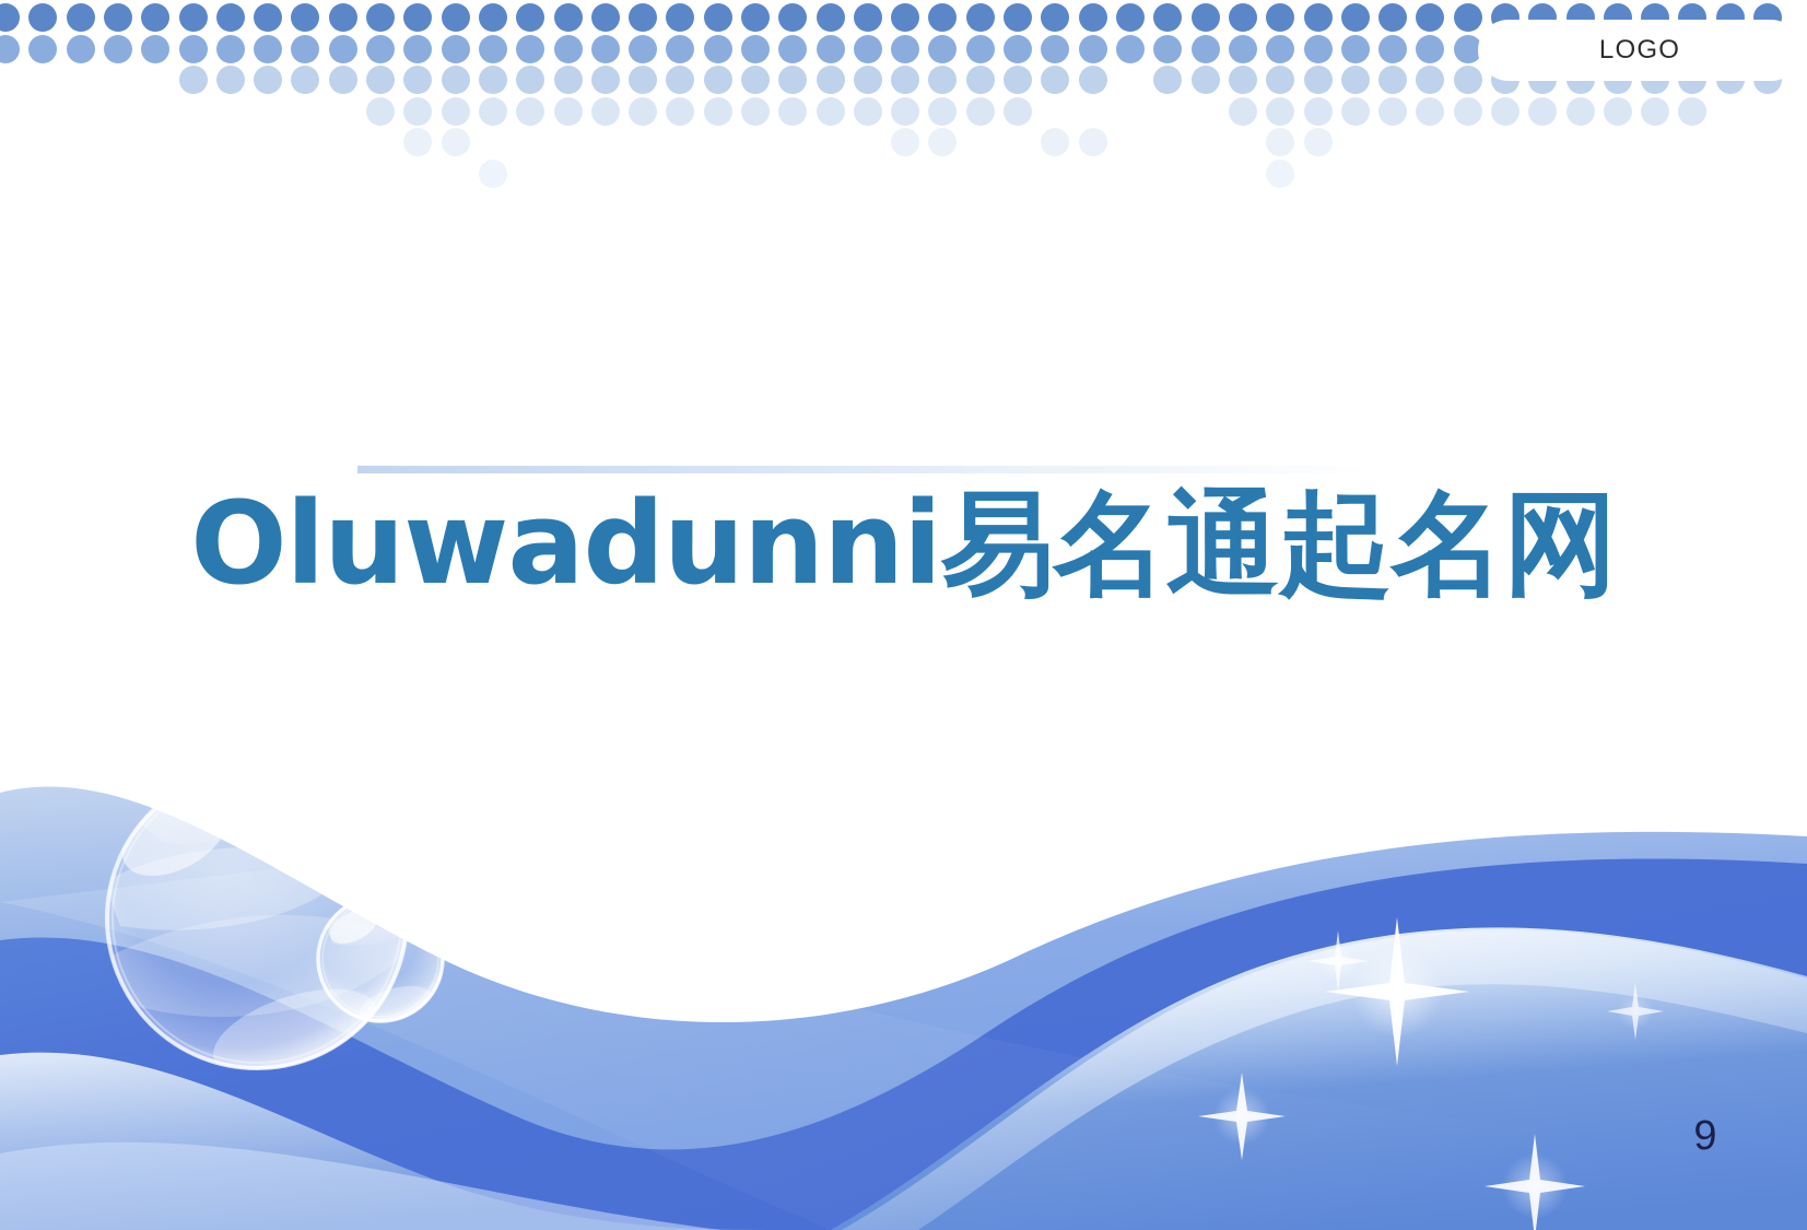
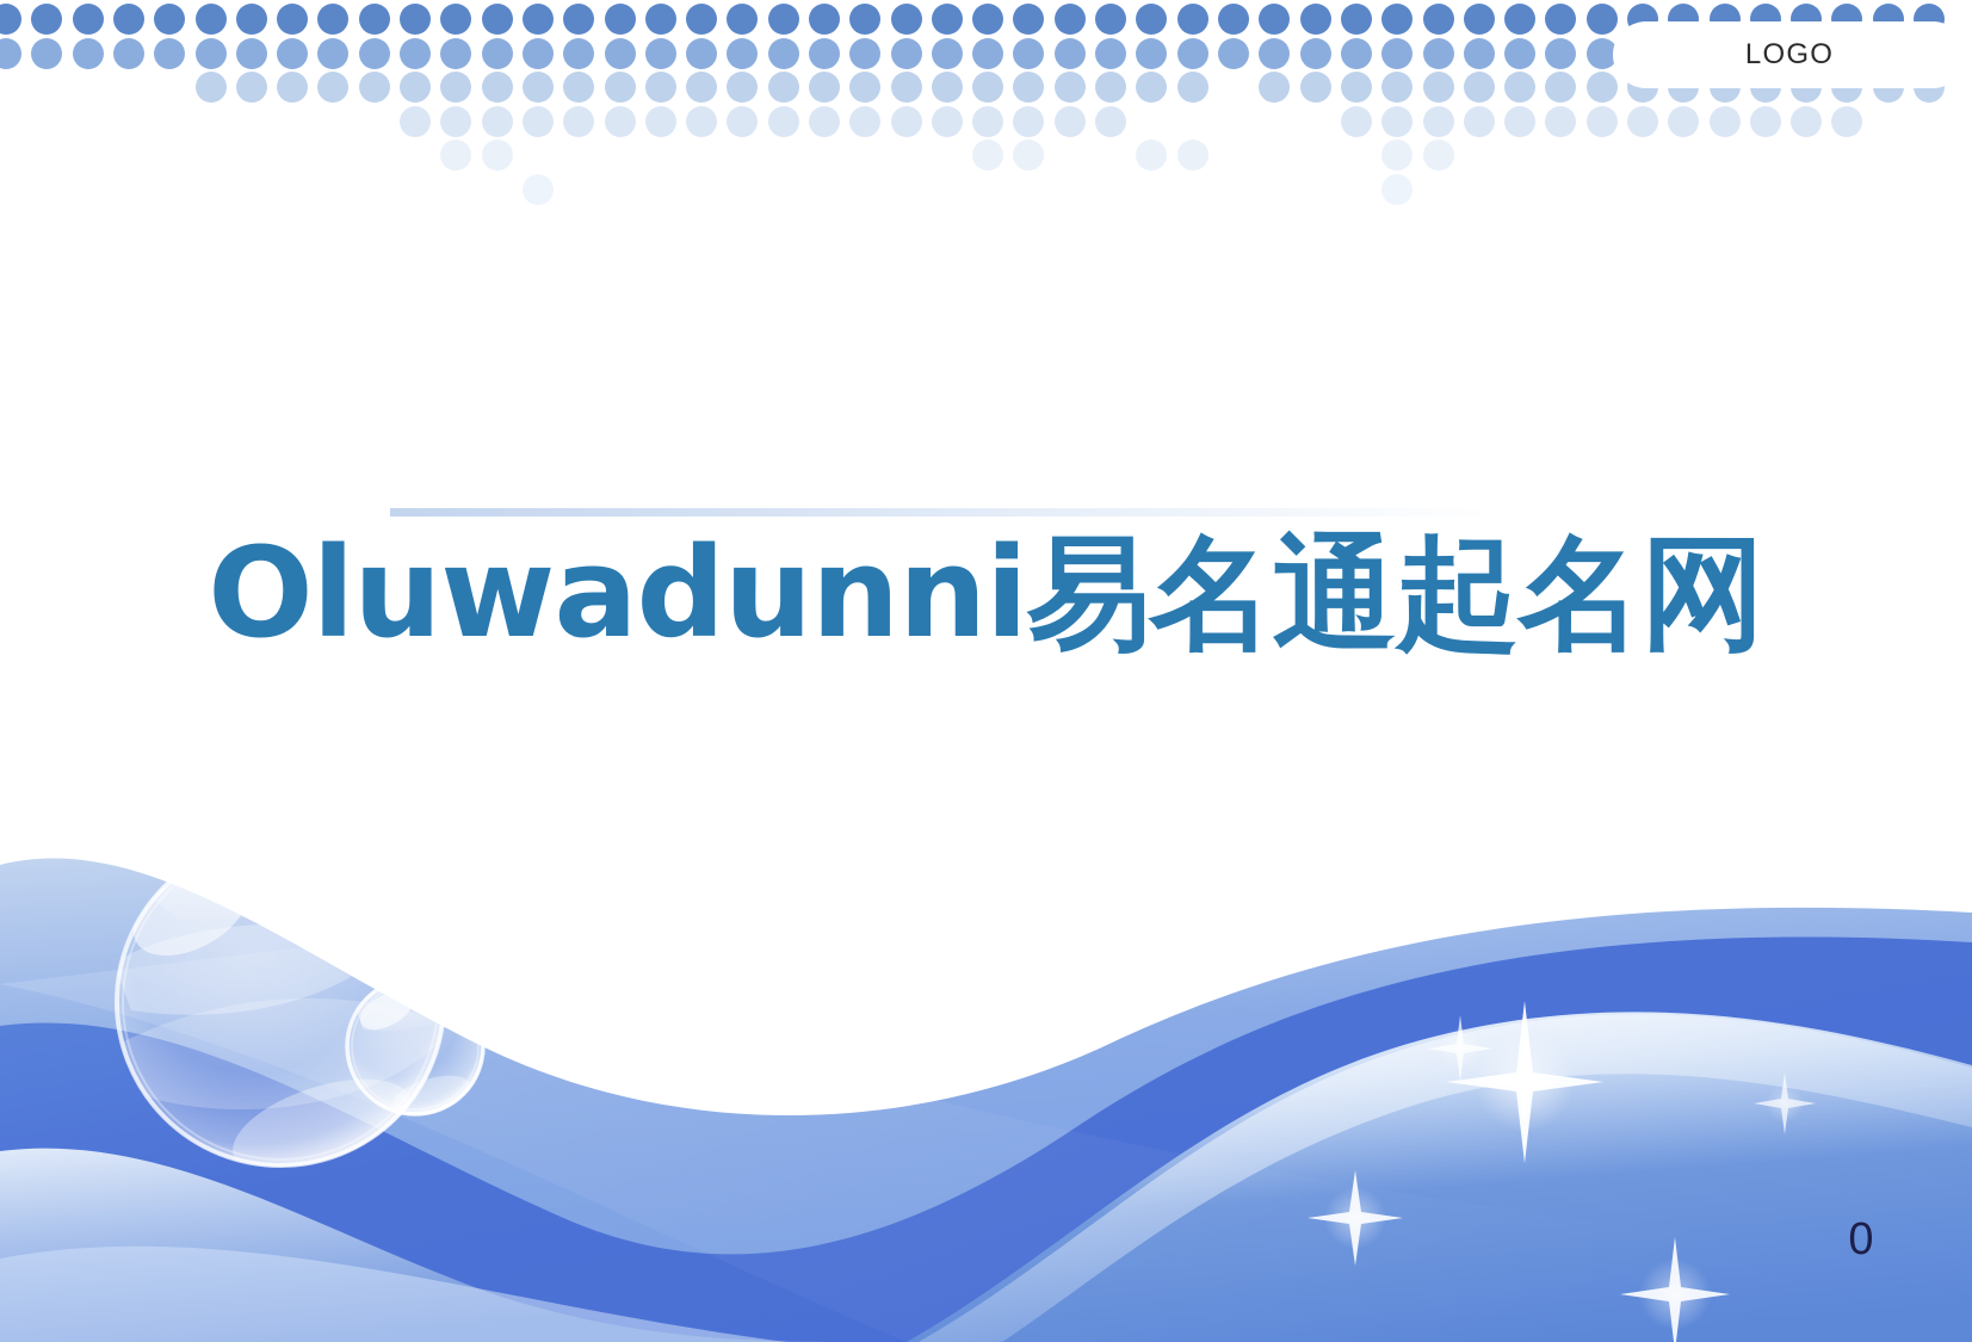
  LOGO
  Oluwadunni易名通起名网
- 9
+ 0
